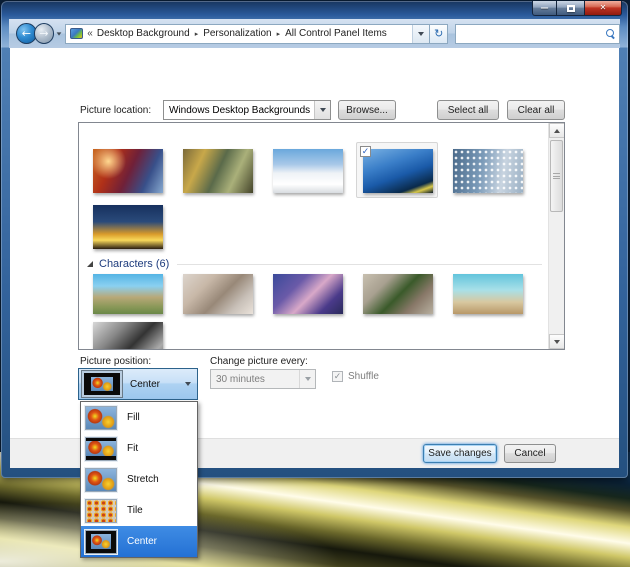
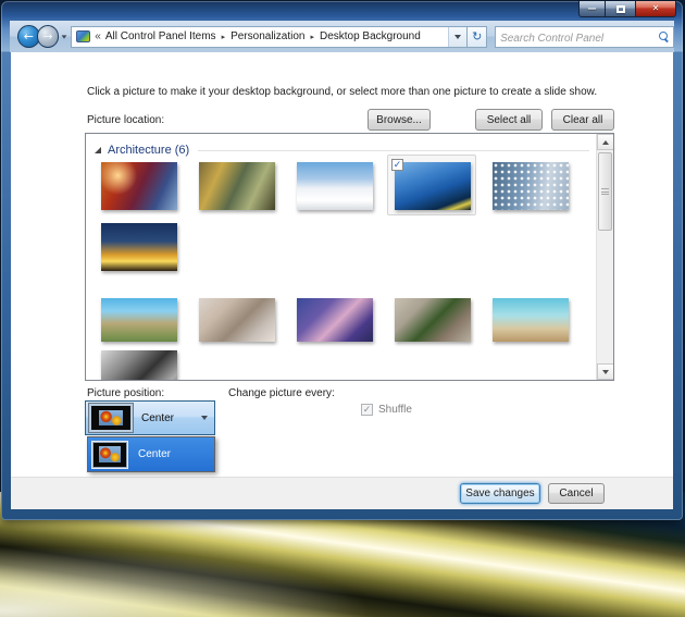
  —
  ✕
  ←
  →
  «
- Desktop Background
+ All Control Panel Items
  ▸
  Personalization
  ▸
- All Control Panel Items
+ Desktop Background
  ↻
+ Search Control Panel
+ Click a picture to make it your desktop background, or select more than one picture to create a slide show.
  Picture location:
- Windows Desktop Backgrounds
  Browse...
  Select all
  Clear all
+ Architecture (6)
  ✓
- Characters (6)
  Picture position:
  Center
  Change picture every:
- 30 minutes
  ✓
  Shuffle
  Save changes
  Cancel
- Fill
- Fit
- Stretch
- Tile
  Center
